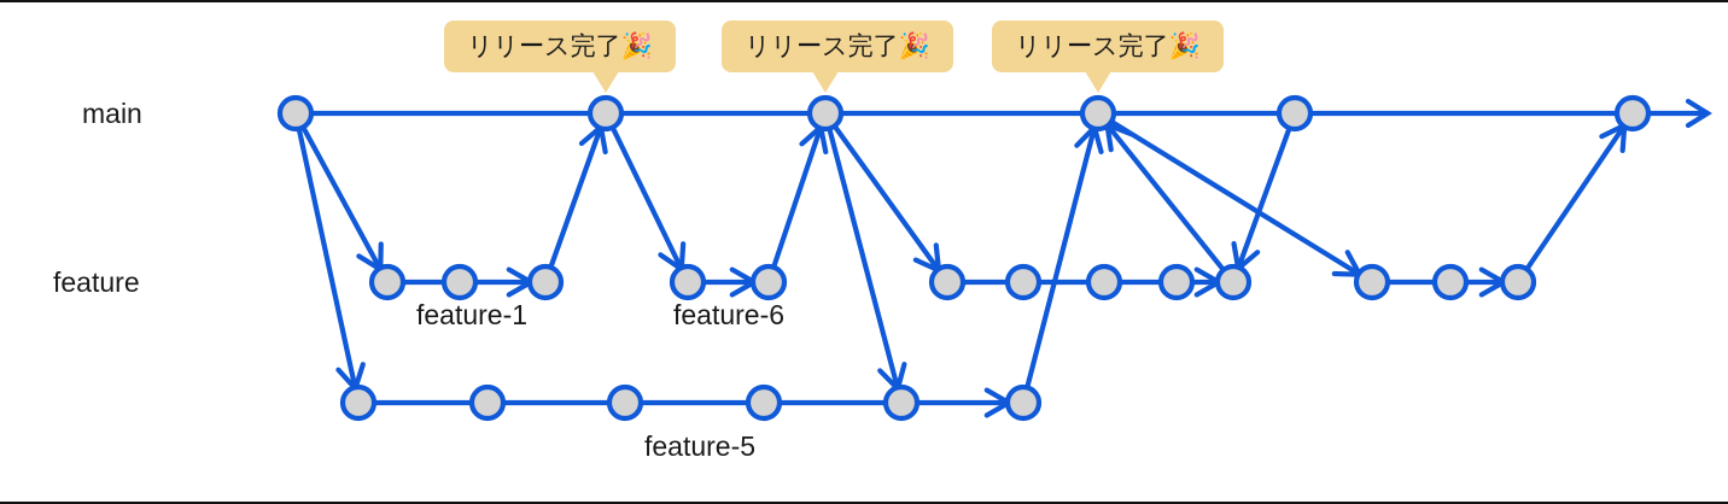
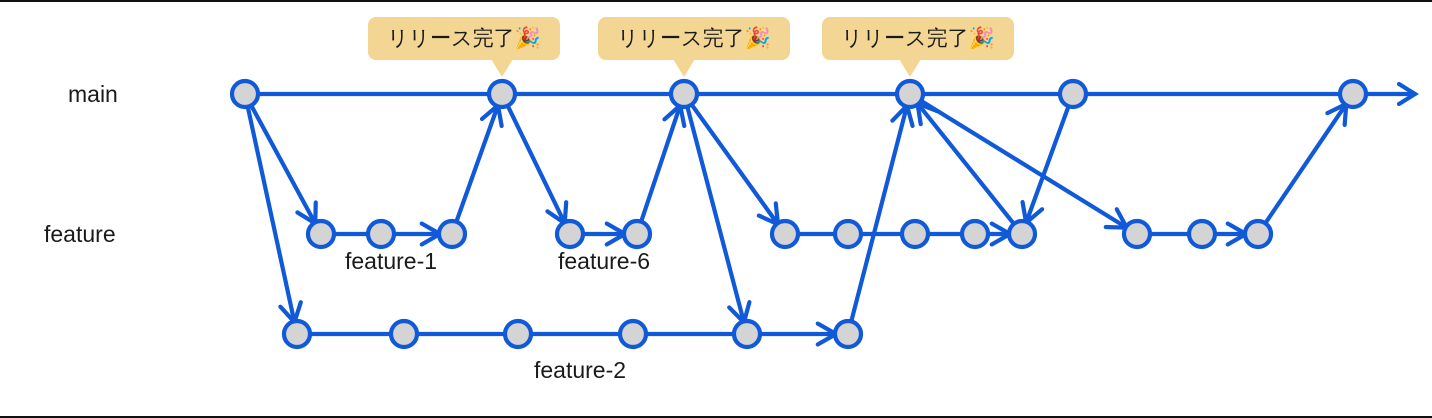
  リリース完了🎉
  リリース完了🎉
  リリース完了🎉
  main
  feature
  feature-1
  feature-6
- feature-5
+ feature-2
